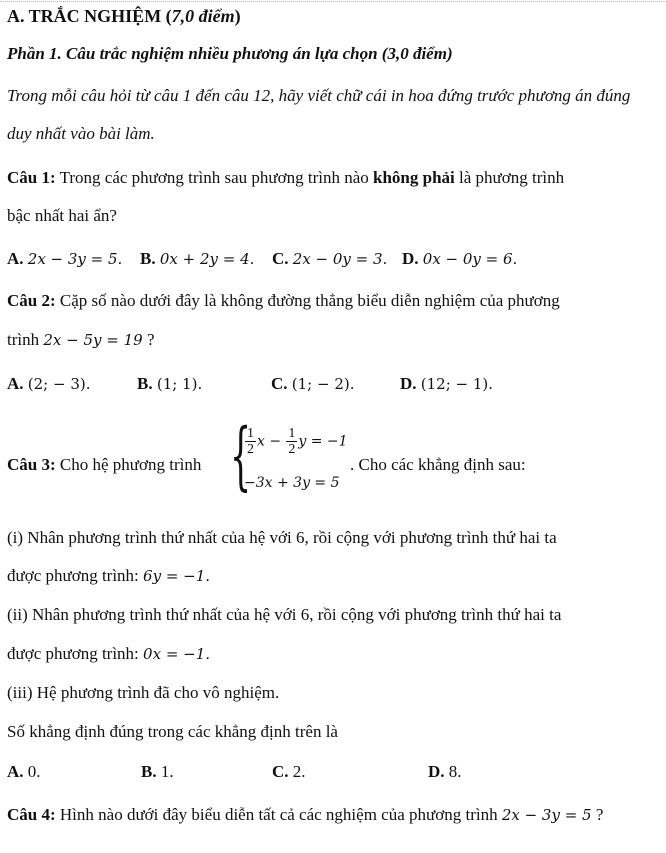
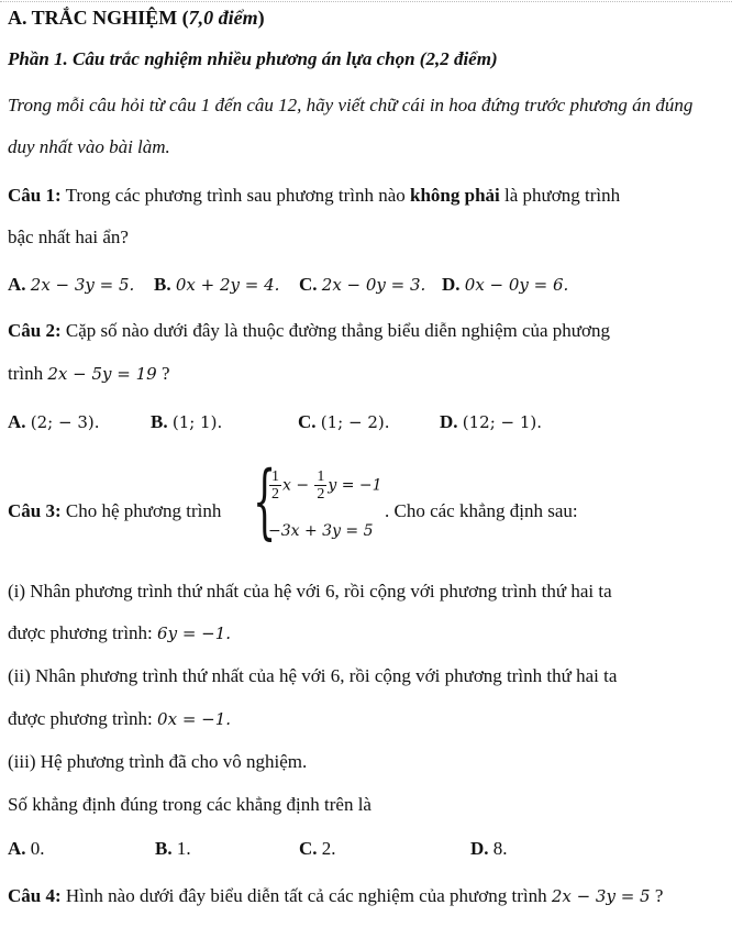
  A. TRẮC NGHIỆM (7,0 điểm)
- Phần 1. Câu trắc nghiệm nhiều phương án lựa chọn (3,0 điểm)
+ Phần 1. Câu trắc nghiệm nhiều phương án lựa chọn (2,2 điểm)
  Trong mỗi câu hỏi từ câu 1 đến câu 12, hãy viết chữ cái in hoa đứng trước phương án đúng
  duy nhất vào bài làm.
  Câu 1: Trong các phương trình sau phương trình nào không phải là phương trình
  bậc nhất hai ẩn?
  A. 2x − 3y = 5.
  B. 0x + 2y = 4.
  C. 2x − 0y = 3.
  D. 0x − 0y = 6.
- Câu 2: Cặp số nào dưới đây là không đường thẳng biểu diễn nghiệm của phương
+ Câu 2: Cặp số nào dưới đây là thuộc đường thẳng biểu diễn nghiệm của phương
  trình 2x − 5y = 19 ?
  A. (2; − 3).
  B. (1; 1).
  C. (1; − 2).
  D. (12; − 1).
  Câu 3: Cho hệ phương trình
  {
  1
  2
  x −
  1
  2
  y = −1
  −3x + 3y = 5
  . Cho các khẳng định sau:
  (i) Nhân phương trình thứ nhất của hệ với 6, rồi cộng với phương trình thứ hai ta
  được phương trình: 6y = −1.
  (ii) Nhân phương trình thứ nhất của hệ với 6, rồi cộng với phương trình thứ hai ta
  được phương trình: 0x = −1.
  (iii) Hệ phương trình đã cho vô nghiệm.
  Số khẳng định đúng trong các khẳng định trên là
  A. 0.
  B. 1.
  C. 2.
  D. 8.
  Câu 4: Hình nào dưới đây biểu diễn tất cả các nghiệm của phương trình 2x − 3y = 5 ?
